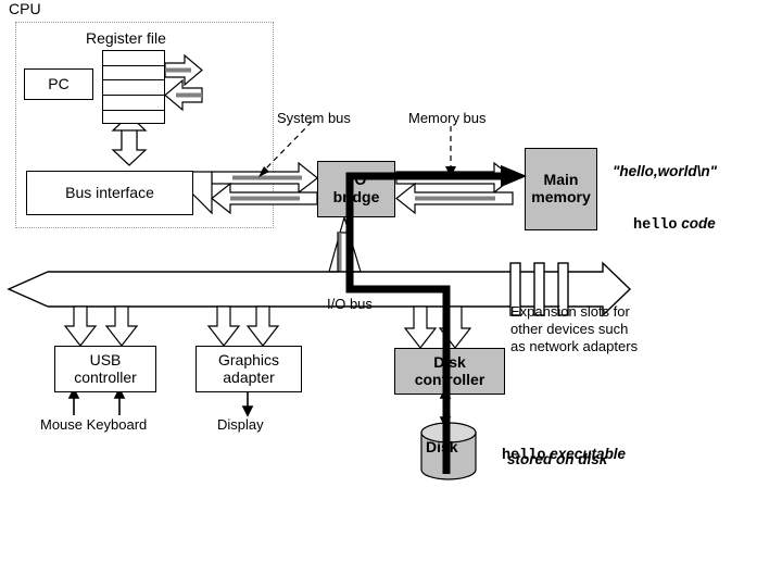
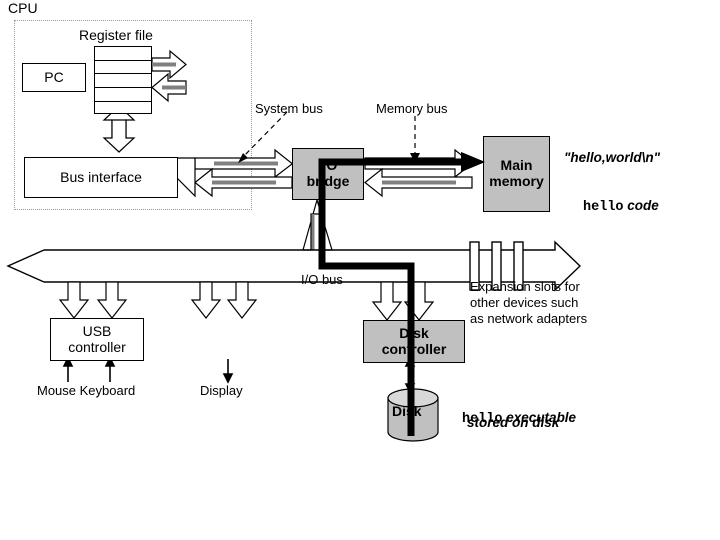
  CPU
  PC
  Register file
  Bus interface
  brdge
  Main
  memory
  USB
  controller
- Graphics
- adapter
  Dsk
  conoller
  Dik
  System bus
  Memory bus
  I/O bus
  Mouse Keyboard
  Display
  Expansion slots for
  other devices such
  as network adapters
  "hello,world\n"
  hello code
  hello executable
  stored on disk
